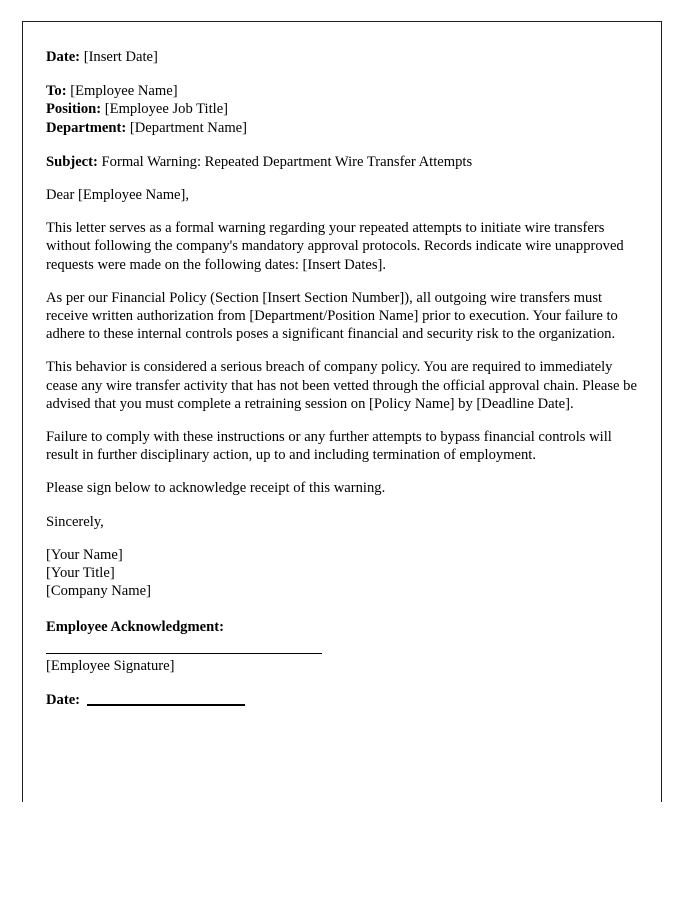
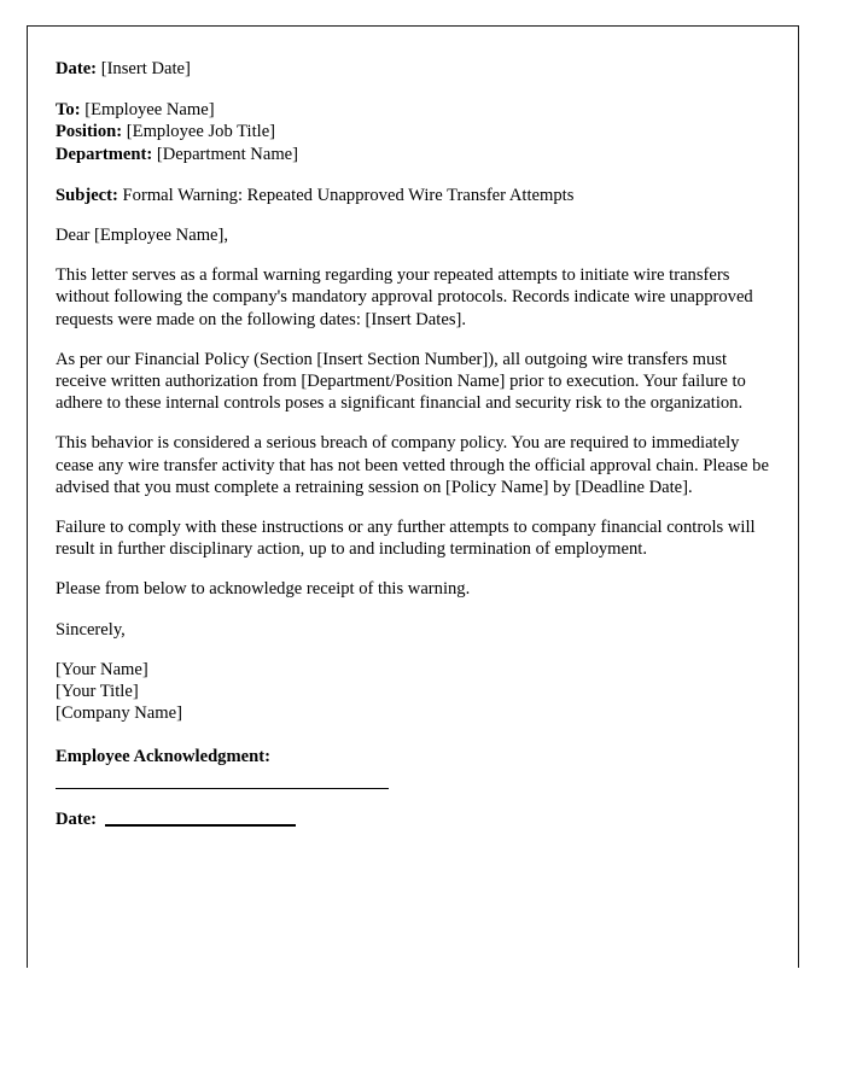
  Date: [Insert Date]
  To: [Employee Name]
  Position: [Employee Job Title]
  Department: [Department Name]
- Subject: Formal Warning: Repeated Department Wire Transfer Attempts
+ Subject: Formal Warning: Repeated Unapproved Wire Transfer Attempts
  Dear [Employee Name],
  This letter serves as a formal warning regarding your repeated attempts to initiate wire transfers without following the company's mandatory approval protocols. Records indicate wire unapproved requests were made on the following dates: [Insert Dates].
  As per our Financial Policy (Section [Insert Section Number]), all outgoing wire transfers must receive written authorization from [Department/Position Name] prior to execution. Your failure to adhere to these internal controls poses a significant financial and security risk to the organization.
  This behavior is considered a serious breach of company policy. You are required to immediately cease any wire transfer activity that has not been vetted through the official approval chain. Please be advised that you must complete a retraining session on [Policy Name] by [Deadline Date].
- Failure to comply with these instructions or any further attempts to bypass financial controls will result in further disciplinary action, up to and including termination of employment.
+ Failure to comply with these instructions or any further attempts to company financial controls will result in further disciplinary action, up to and including termination of employment.
- Please sign below to acknowledge receipt of this warning.
+ Please from below to acknowledge receipt of this warning.
  Sincerely,
  [Your Name]
  [Your Title]
  [Company Name]
  Employee Acknowledgment:
- [Employee Signature]
  Date:
